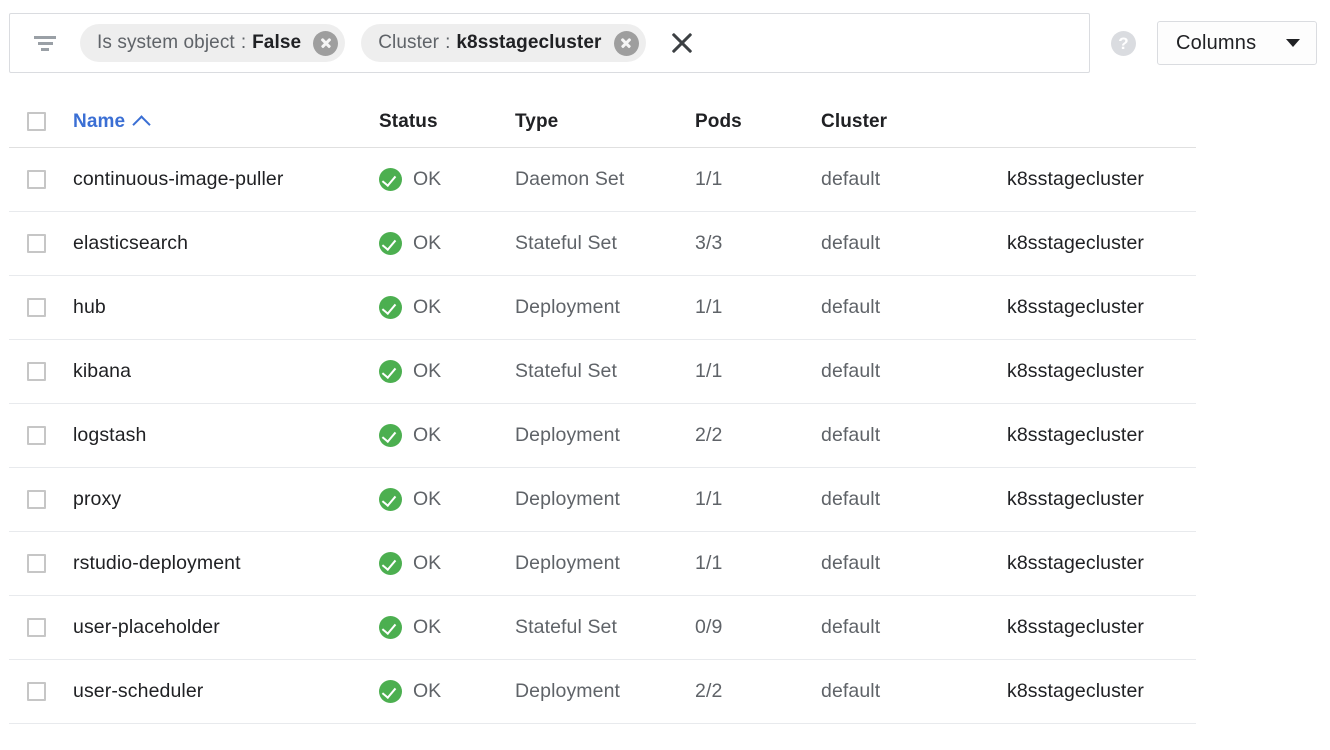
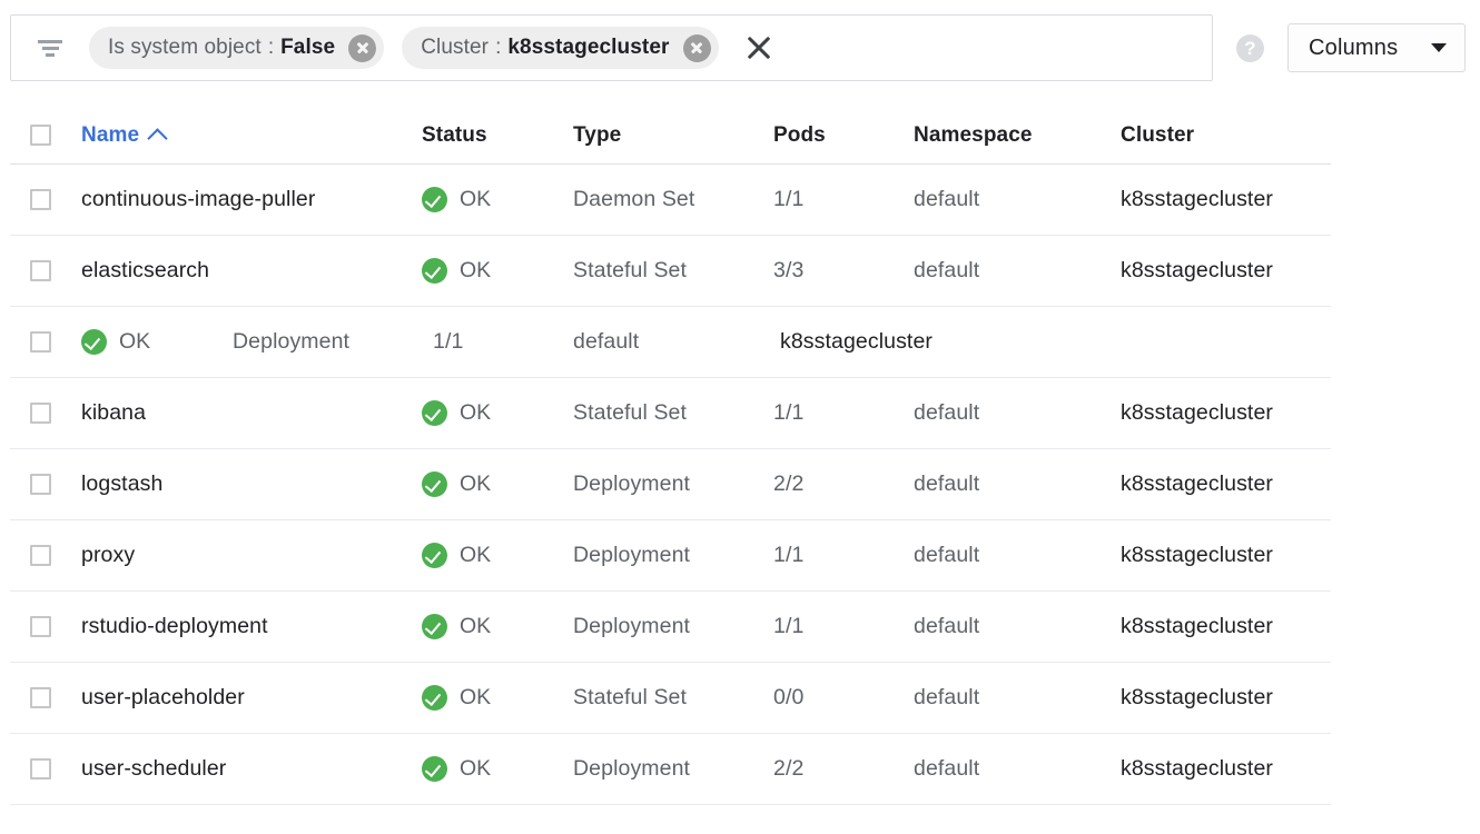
  Is system object
  :
  False
  Cluster
  :
  k8sstagecluster
  ?
  Columns
  Name
  Status
  Type
  Pods
+ Namespace
  Cluster
  continuous-image-puller
  OK
  Daemon Set
  1/1
  default
  k8sstagecluster
  elasticsearch
  OK
  Stateful Set
  3/3
  default
  k8sstagecluster
- hub
  OK
  Deployment
  1/1
  default
  k8sstagecluster
  kibana
  OK
  Stateful Set
  1/1
  default
  k8sstagecluster
  logstash
  OK
  Deployment
  2/2
  default
  k8sstagecluster
  proxy
  OK
  Deployment
  1/1
  default
  k8sstagecluster
  rstudio-deployment
  OK
  Deployment
  1/1
  default
  k8sstagecluster
  user-placeholder
  OK
  Stateful Set
- 0/9
+ 0/0
  default
  k8sstagecluster
  user-scheduler
  OK
  Deployment
  2/2
  default
  k8sstagecluster
